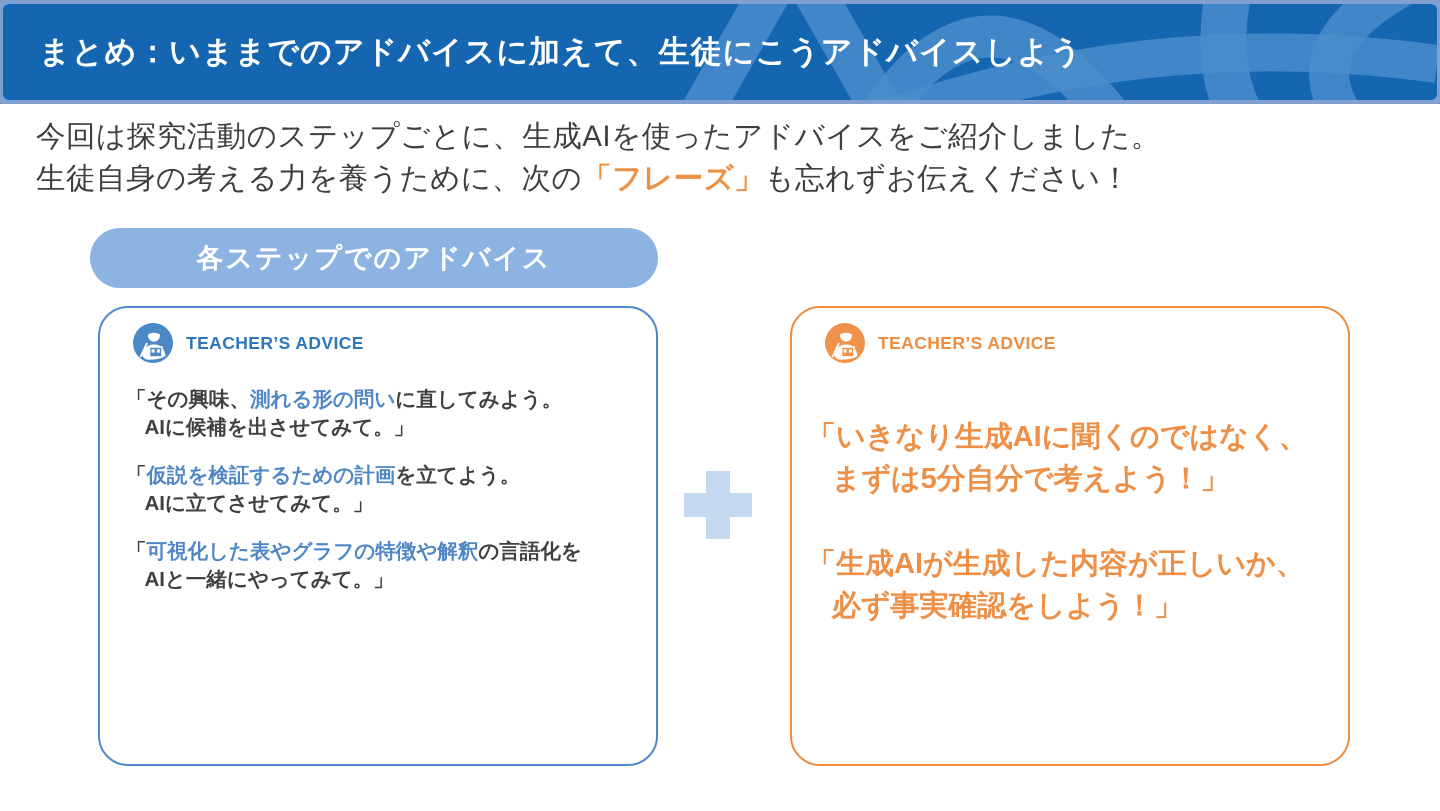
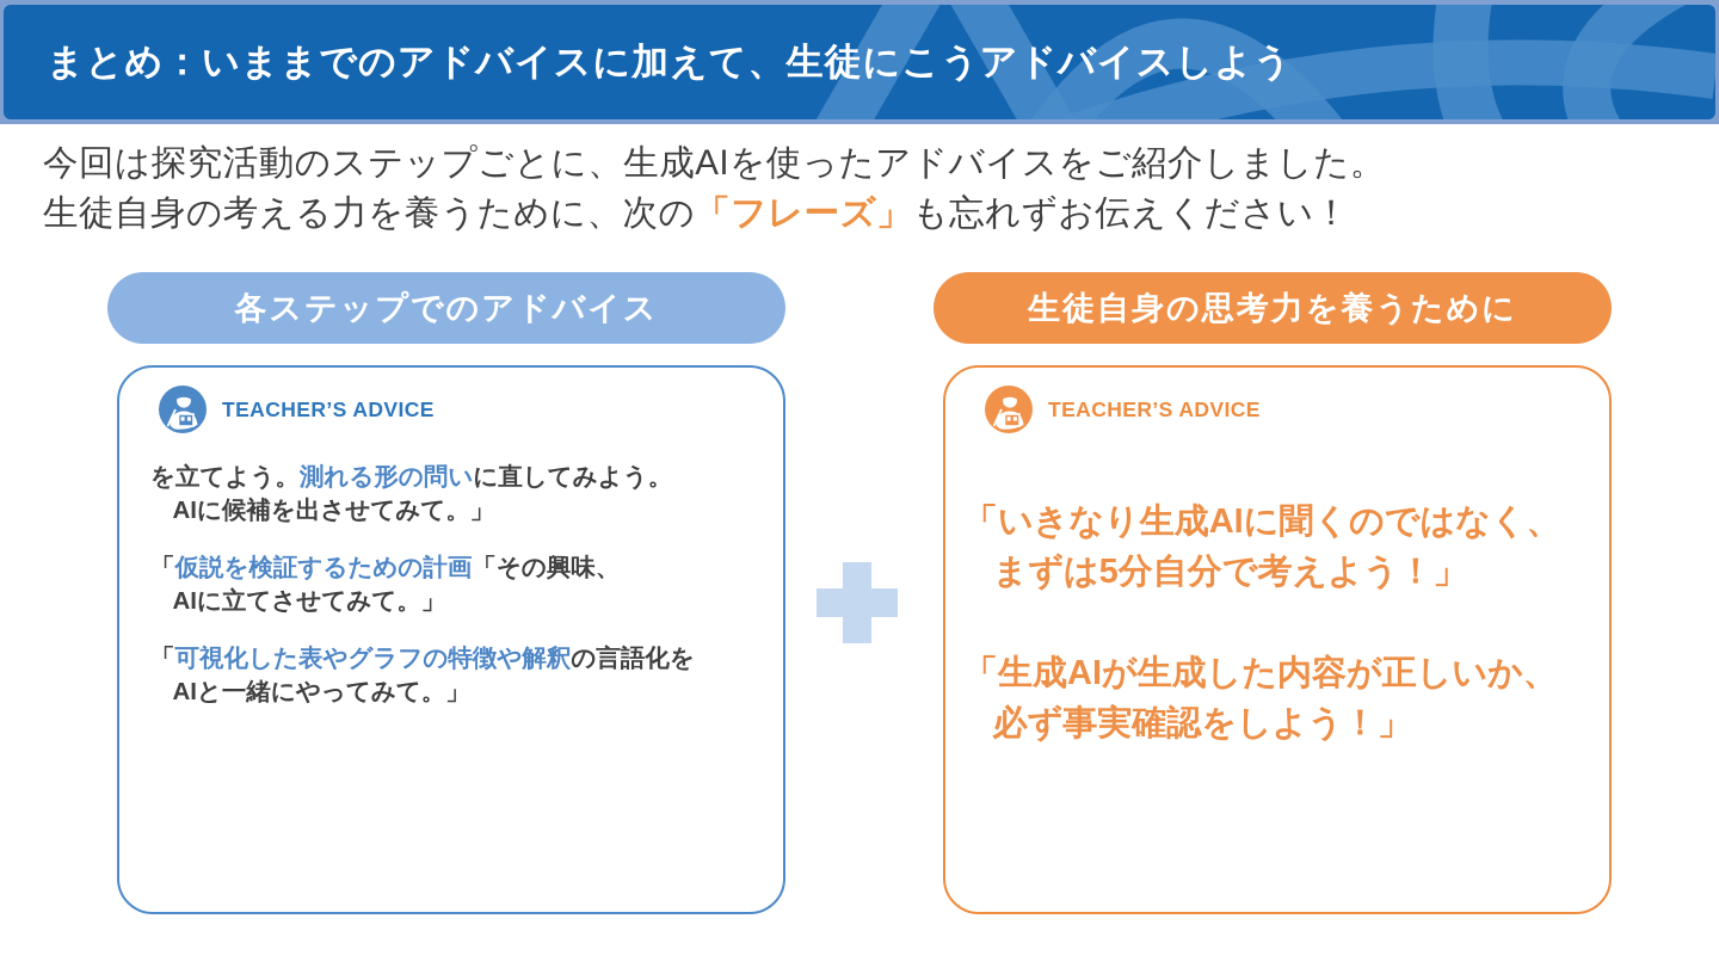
  まとめ：いままでのアドバイスに加えて、生徒にこうアドバイスしよう
  今回は探究活動のステップごとに、生成AIを使ったアドバイスをご紹介しました。
  生徒自身の考える力を養うために、次の「フレーズ」も忘れずお伝えください！
  各ステップでのアドバイス
+ 生徒自身の思考力を養うために
  TEACHER’S ADVICE
- 「その興味、測れる形の問いに直してみよう。
+ を立てよう。測れる形の問いに直してみよう。
  AIに候補を出させてみて。」
- 「仮説を検証するための計画を立てよう。
+ 「仮説を検証するための計画「その興味、
  AIに立てさせてみて。」
  「可視化した表やグラフの特徴や解釈の言語化を
  AIと一緒にやってみて。」
  TEACHER’S ADVICE
  「いきなり生成AIに聞くのではなく、
  まずは5分自分で考えよう！」
  「生成AIが生成した内容が正しいか、
  必ず事実確認をしよう！」
